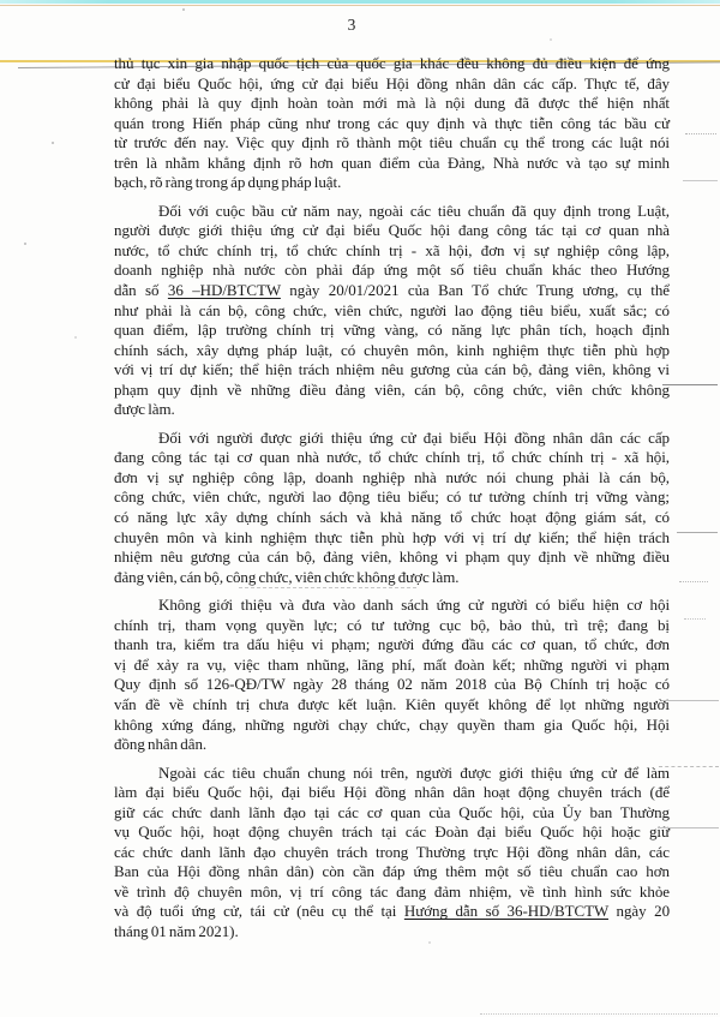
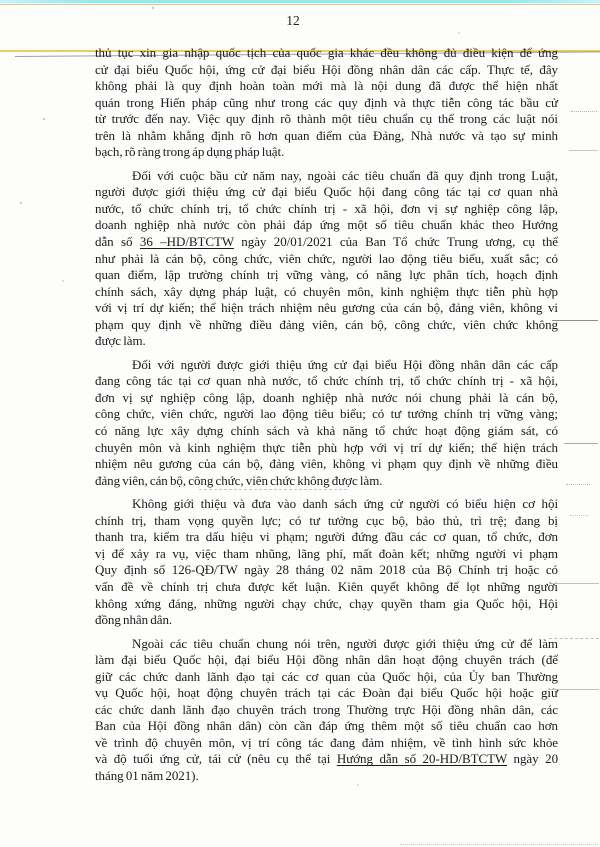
- 3
+ 12
  thủ tục xin gia nhập quốc tịch của quốc gia khác đều không đủ điều kiện để ứng
  cử đại biểu Quốc hội, ứng cử đại biểu Hội đồng nhân dân các cấp. Thực tế, đây
  không phải là quy định hoàn toàn mới mà là nội dung đã được thể hiện nhất
  quán trong Hiến pháp cũng như trong các quy định và thực tiễn công tác bầu cử
  từ trước đến nay. Việc quy định rõ thành một tiêu chuẩn cụ thể trong các luật nói
  trên là nhằm khẳng định rõ hơn quan điểm của Đảng, Nhà nước và tạo sự minh
  bạch, rõ ràng trong áp dụng pháp luật.
  Đối với cuộc bầu cử năm nay, ngoài các tiêu chuẩn đã quy định trong Luật,
  người được giới thiệu ứng cử đại biểu Quốc hội đang công tác tại cơ quan nhà
  nước, tổ chức chính trị, tổ chức chính trị - xã hội, đơn vị sự nghiệp công lập,
  doanh nghiệp nhà nước còn phải đáp ứng một số tiêu chuẩn khác theo Hướng
  dẫn số 36 –HD/BTCTW ngày 20/01/2021 của Ban Tổ chức Trung ương, cụ thể
  như phải là cán bộ, công chức, viên chức, người lao động tiêu biểu, xuất sắc; có
  quan điểm, lập trường chính trị vững vàng, có năng lực phân tích, hoạch định
  chính sách, xây dựng pháp luật, có chuyên môn, kinh nghiệm thực tiễn phù hợp
  với vị trí dự kiến; thể hiện trách nhiệm nêu gương của cán bộ, đảng viên, không vi
  phạm quy định về những điều đảng viên, cán bộ, công chức, viên chức không
  được làm.
  Đối với người được giới thiệu ứng cử đại biểu Hội đồng nhân dân các cấp
  đang công tác tại cơ quan nhà nước, tổ chức chính trị, tổ chức chính trị - xã hội,
  đơn vị sự nghiệp công lập, doanh nghiệp nhà nước nói chung phải là cán bộ,
  công chức, viên chức, người lao động tiêu biểu; có tư tưởng chính trị vững vàng;
  có năng lực xây dựng chính sách và khả năng tổ chức hoạt động giám sát, có
  chuyên môn và kinh nghiệm thực tiễn phù hợp với vị trí dự kiến; thể hiện trách
  nhiệm nêu gương của cán bộ, đảng viên, không vi phạm quy định về những điều
  đảng viên, cán bộ, công chức, viên chức không được làm.
  Không giới thiệu và đưa vào danh sách ứng cử người có biểu hiện cơ hội
  chính trị, tham vọng quyền lực; có tư tưởng cục bộ, bảo thủ, trì trệ; đang bị
  thanh tra, kiểm tra dấu hiệu vi phạm; người đứng đầu các cơ quan, tổ chức, đơn
  vị để xảy ra vụ, việc tham nhũng, lãng phí, mất đoàn kết; những người vi phạm
  Quy định số 126-QĐ/TW ngày 28 tháng 02 năm 2018 của Bộ Chính trị hoặc có
  vấn đề về chính trị chưa được kết luận. Kiên quyết không để lọt những người
  không xứng đáng, những người chạy chức, chạy quyền tham gia Quốc hội, Hội
  đồng nhân dân.
  Ngoài các tiêu chuẩn chung nói trên, người được giới thiệu ứng cử để làm
  làm đại biểu Quốc hội, đại biểu Hội đồng nhân dân hoạt động chuyên trách (để
  giữ các chức danh lãnh đạo tại các cơ quan của Quốc hội, của Ủy ban Thường
  vụ Quốc hội, hoạt động chuyên trách tại các Đoàn đại biểu Quốc hội hoặc giữ
  các chức danh lãnh đạo chuyên trách trong Thường trực Hội đồng nhân dân, các
  Ban của Hội đồng nhân dân) còn cần đáp ứng thêm một số tiêu chuẩn cao hơn
  về trình độ chuyên môn, vị trí công tác đang đảm nhiệm, về tình hình sức khỏe
- và độ tuổi ứng cử, tái cử (nêu cụ thể tại Hướng dẫn số 36-HD/BTCTW ngày 20
+ và độ tuổi ứng cử, tái cử (nêu cụ thể tại Hướng dẫn số 20-HD/BTCTW ngày 20
  tháng 01 năm 2021).
